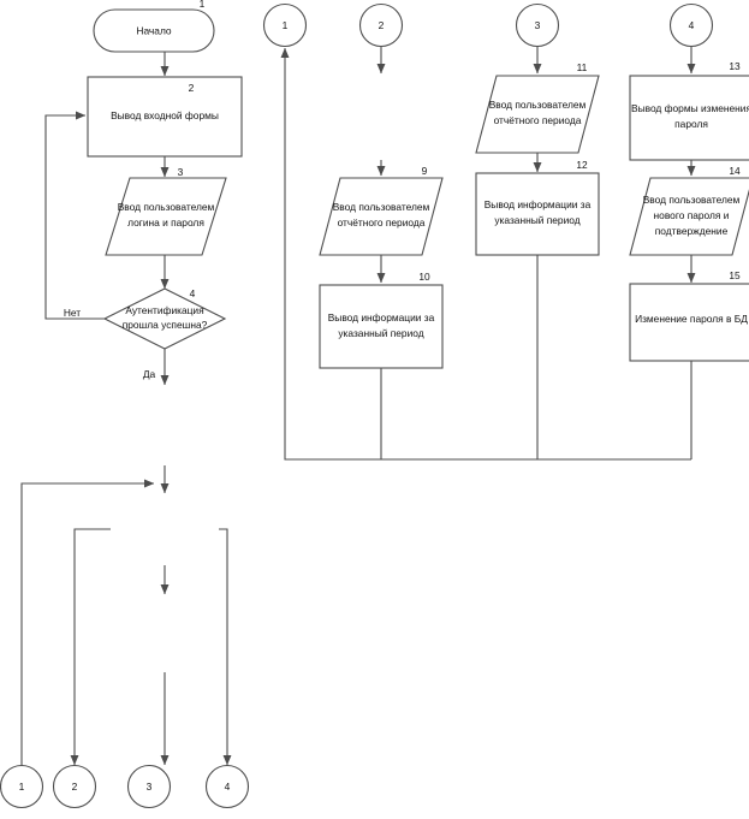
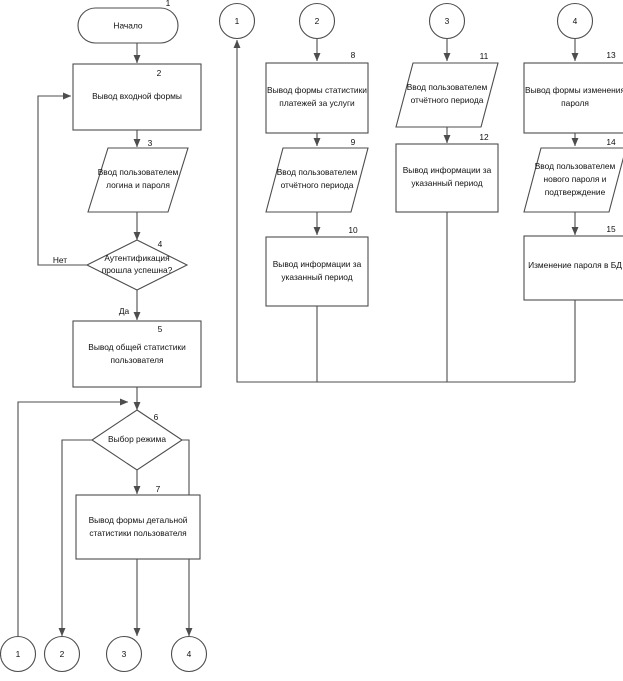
  Начало
  1
  Вывод входной формы
  2
  Ввод пользователем
  логина и пароля
  3
  Аутентификация
  прошла успешна?
  4
  Нет
  Да
+ Вывод общей статистики
+ пользователя
+ 5
+ Выбор режима
+ 6
+ Вывод формы детальной
+ статистики пользователя
+ 7
+ Вывод формы статистики
+ платежей за услуги
+ 8
  Ввод пользователем
  отчётного периода
  9
  Вывод информации за
  указанный период
  10
  Ввод пользователем
  отчётного периода
  11
  Вывод информации за
  указанный период
  12
  Вывод формы изменени
  пароля
  13
  Ввод пользователем
  нового пароля и
  подтверждение
  14
  Изменение пароля в БД
  15
  1
  2
  3
  4
  1
  2
  3
  4
